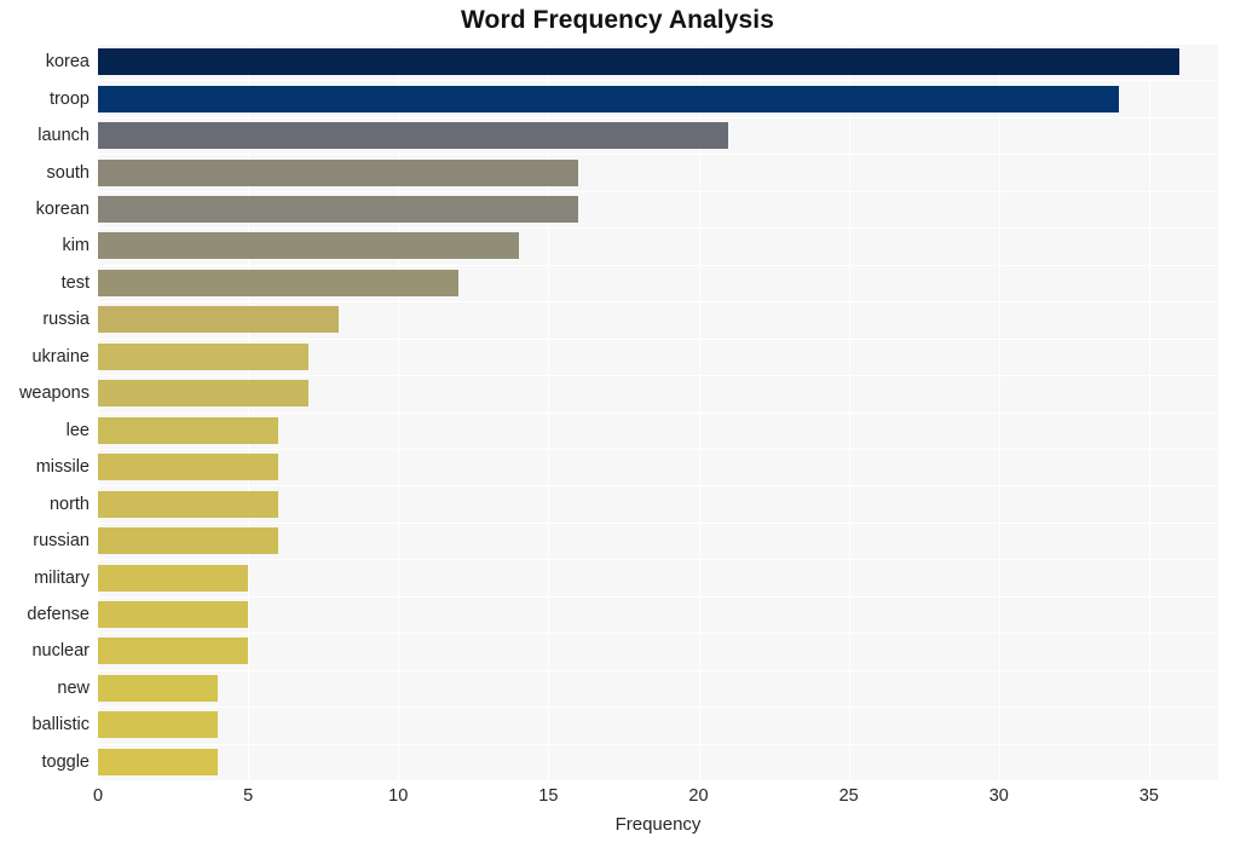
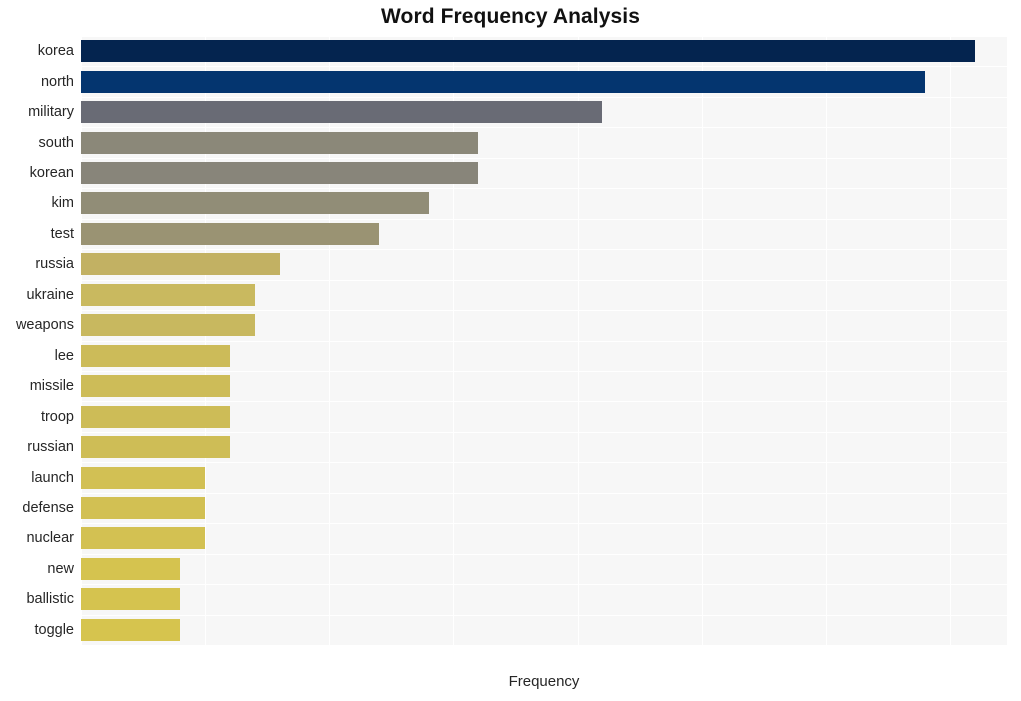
  Word Frequency Analysis
  korea
- troop
+ north
- launch
+ military
  south
  korean
  kim
  test
  russia
  ukraine
  weapons
  lee
  missile
- north
+ troop
  russian
- military
+ launch
  defense
  nuclear
  new
  ballistic
  toggle
- 0
- 5
- 10
- 15
- 20
- 25
- 30
- 35
  Frequency
